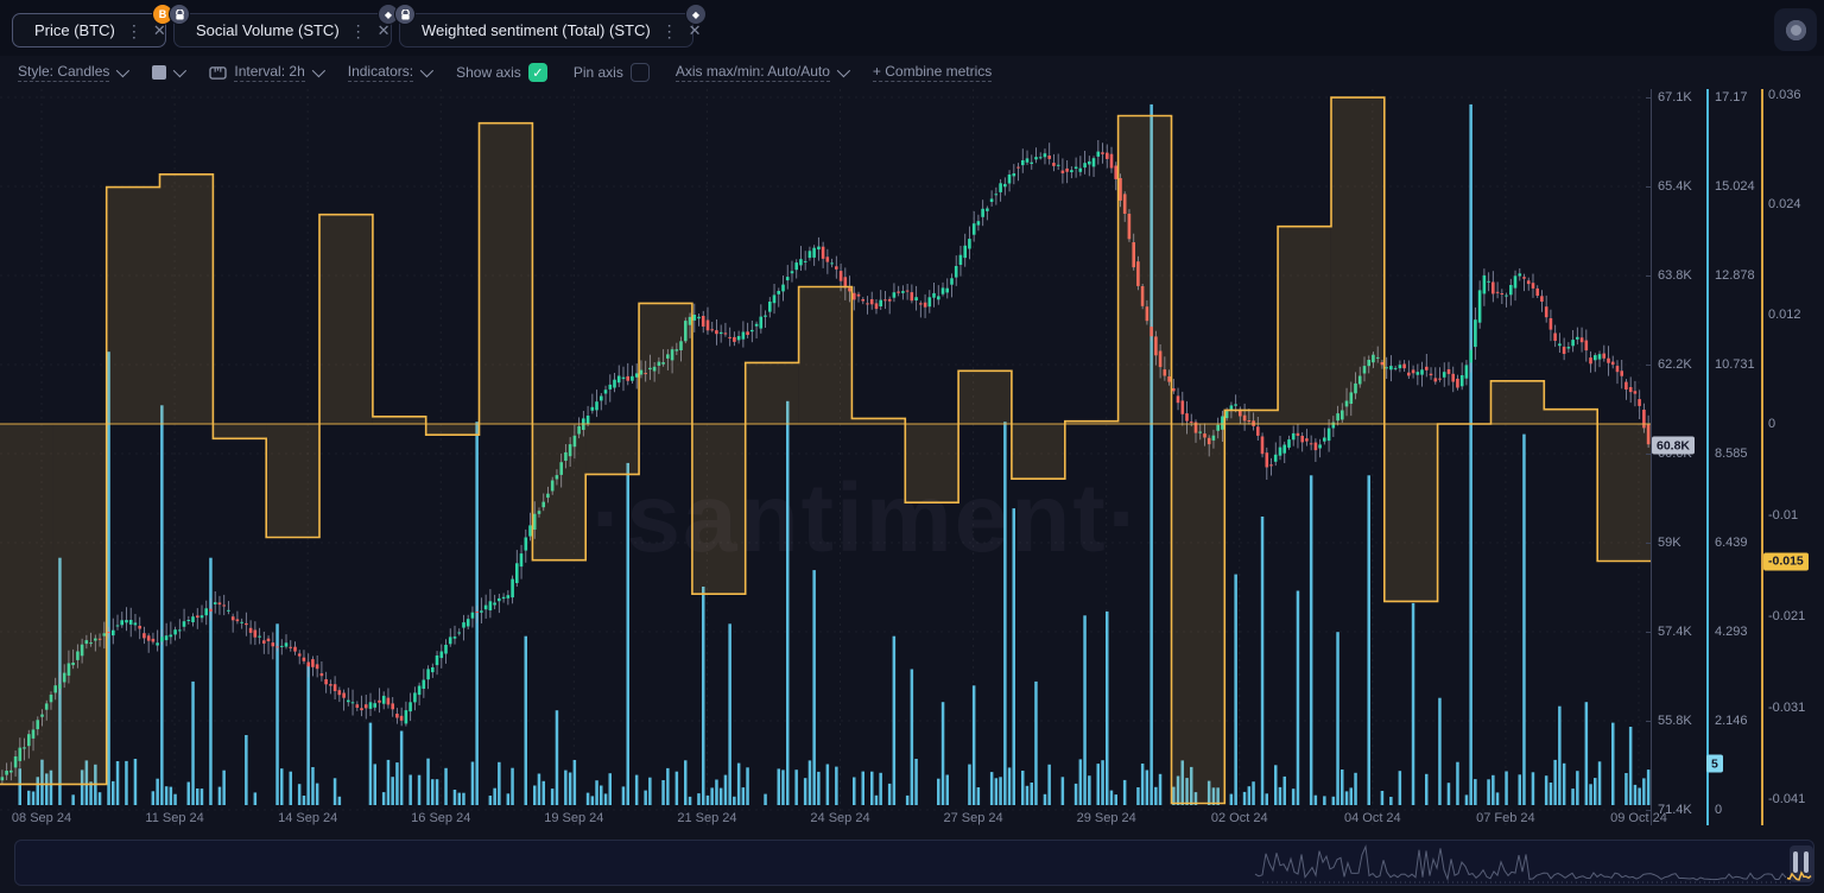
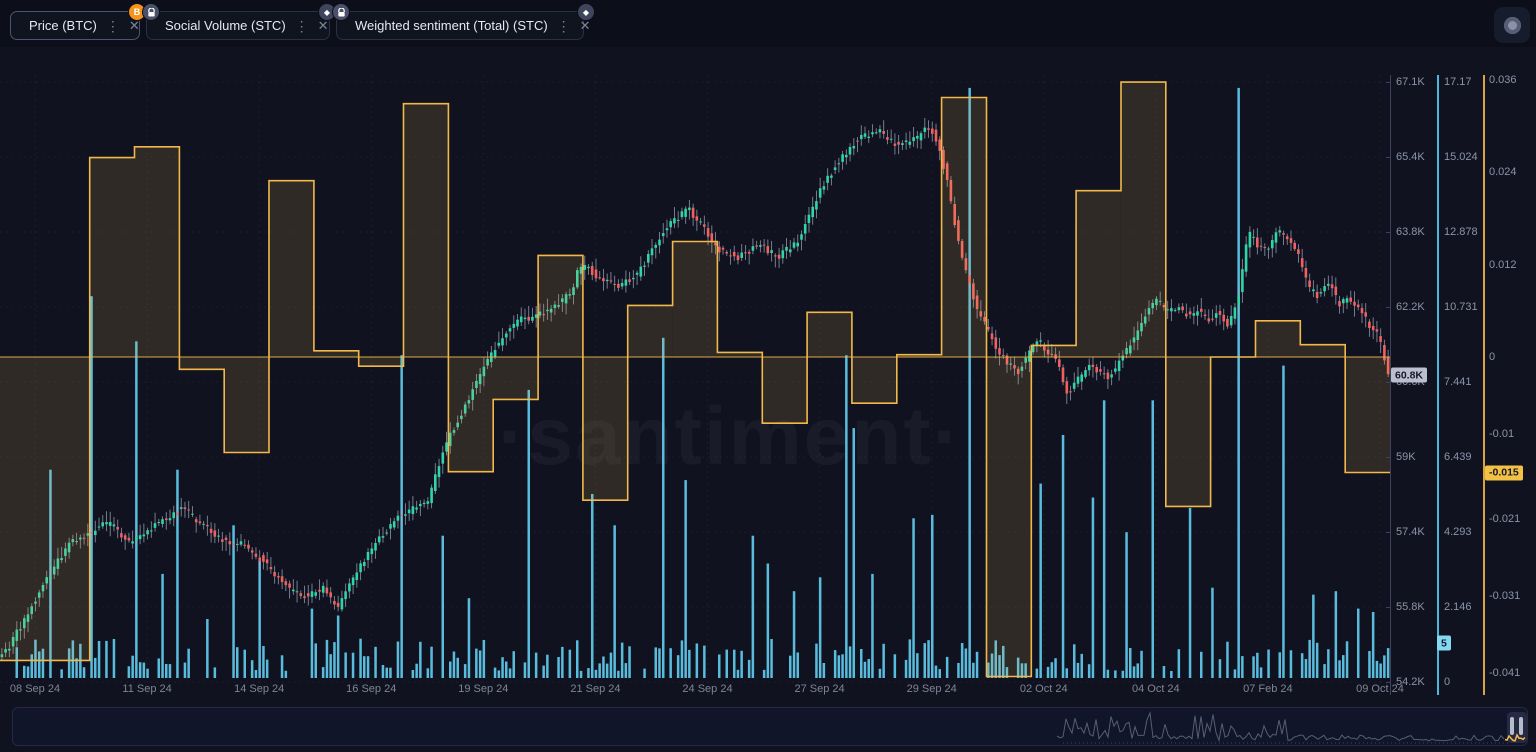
  Price (BTC)
  ⋮
  ✕
  Social Volume (STC)
  ⋮
  ✕
  Weighted sentiment (Total) (STC)
  ⋮
  ✕
  B
  ◆
  ◆
- Style: Candles
- Interval: 2h
- Indicators:
- Show axis
- ✓
- Pin axis
- Axis max/min: Auto/Auto
- + Combine metrics
  ·santiment·
  08 Sep 24
  11 Sep 24
  14 Sep 24
  16 Sep 24
  19 Sep 24
  21 Sep 24
  24 Sep 24
  27 Sep 24
  29 Sep 24
  02 Oct 24
  04 Oct 24
  07 Feb 24
  09 Oct 24
  67.1K
  65.4K
  63.8K
  62.2K
  59K
  57.4K
  55.8K
- 71.4K
+ 54.2K
  17.17
  15.024
  12.878
  10.731
- 8.585
+ 7.441
  6.439
  4.293
  2.146
  0
  0.036
  0.024
  0.012
  0
  -0.01
  -0.021
  -0.031
  -0.041
  60.8K
  5
  -0.015
